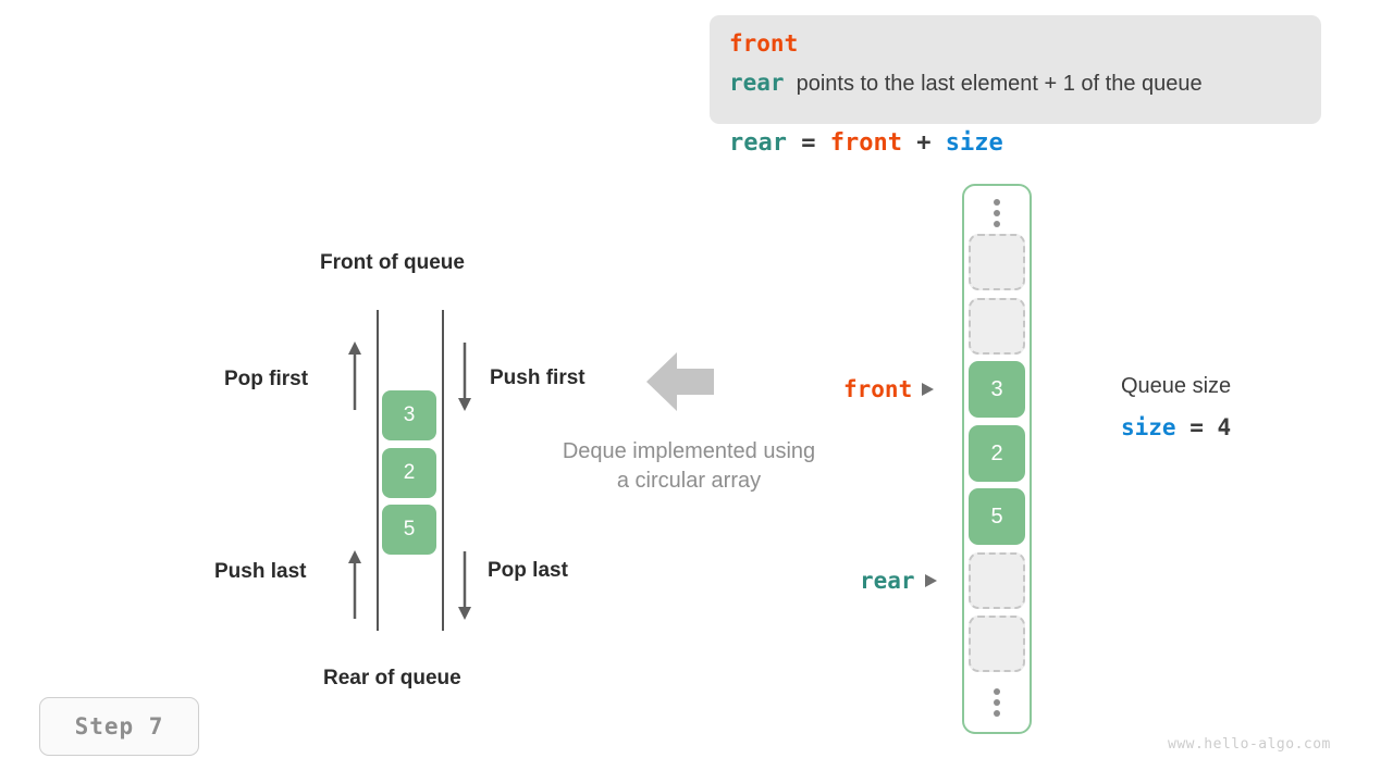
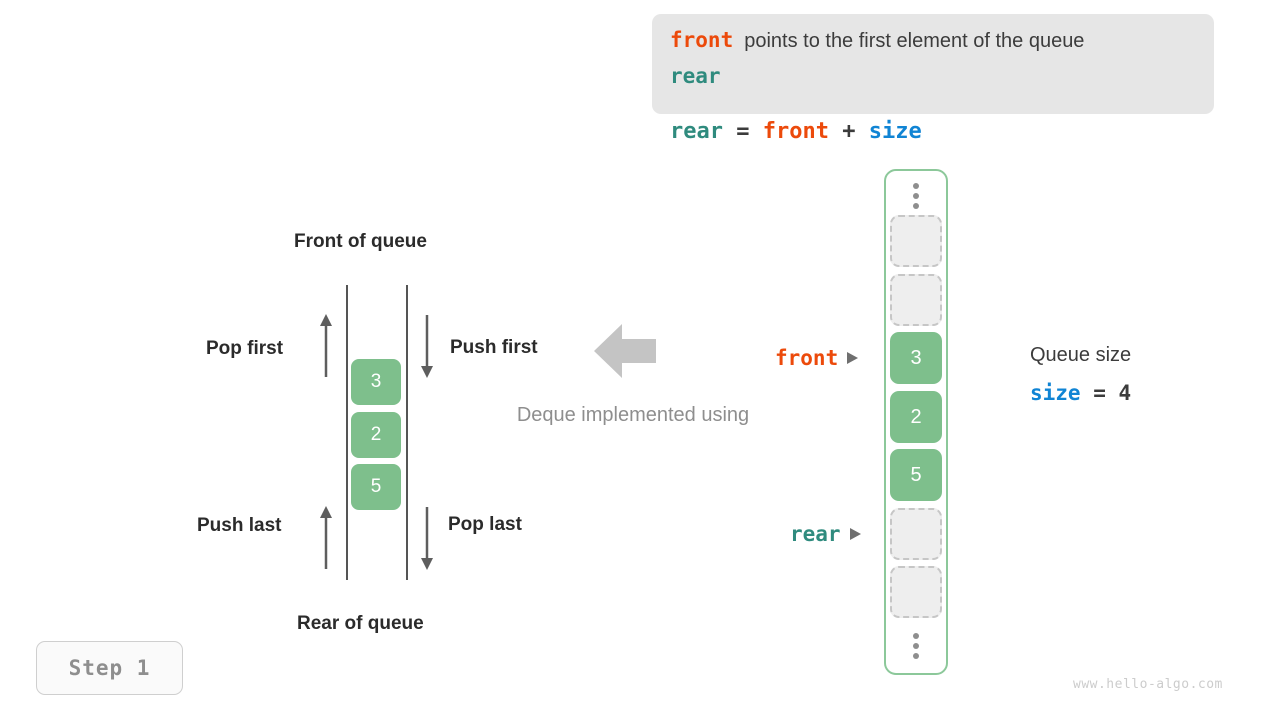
  front
+ points to the first element of the queue
  rear
- points to the last element + 1 of the queue
  rear = front + size
  Front of queue
  Rear of queue
  Pop first
  Push first
  Push last
  Pop last
  3
  2
  5
  Deque implemented using
- a circular array
  3
  2
  5
  front
  rear
  Queue size
  size = 4
- Step 7
+ Step 1
  www.hello-algo.com
